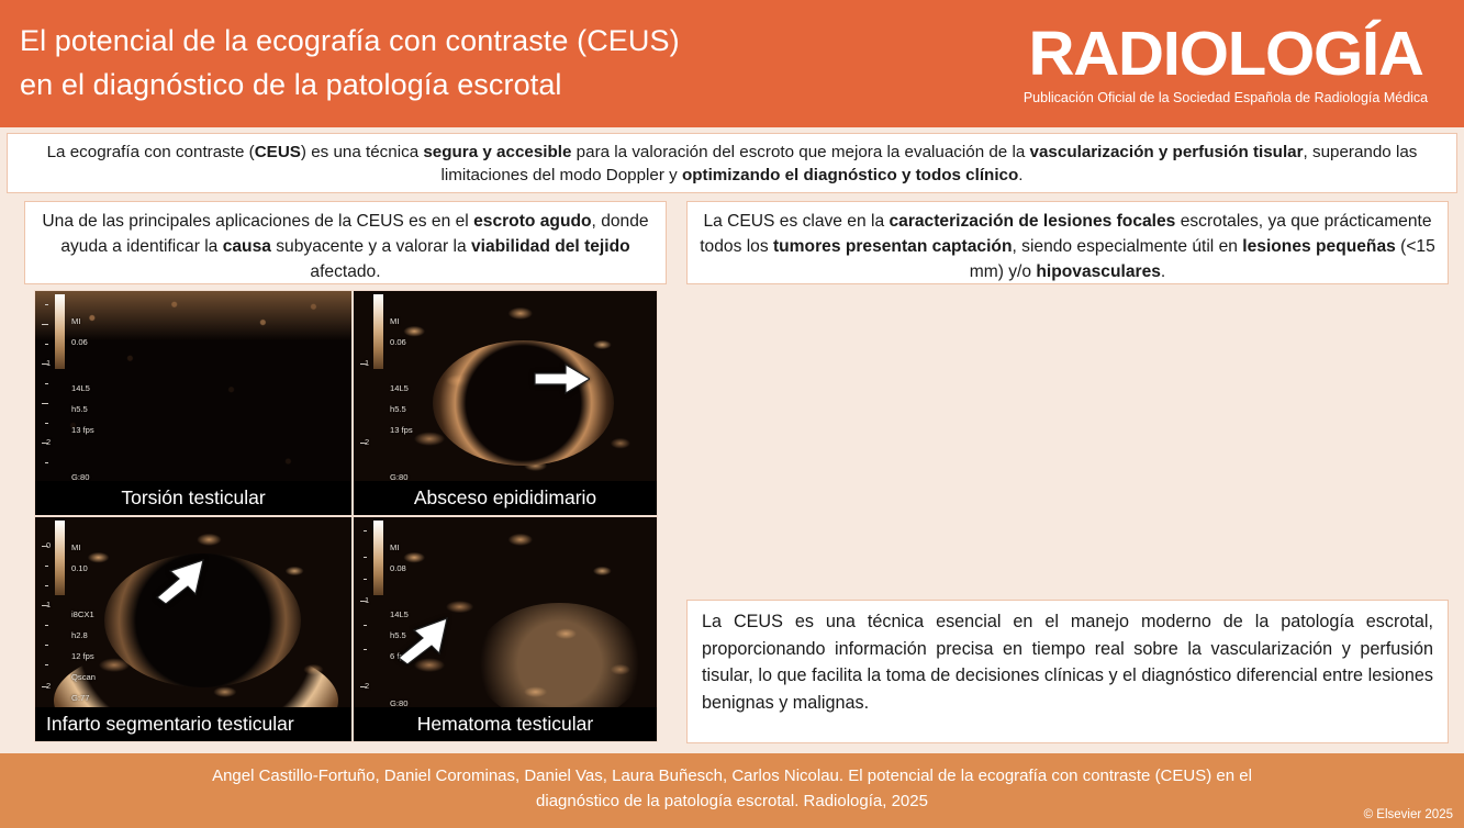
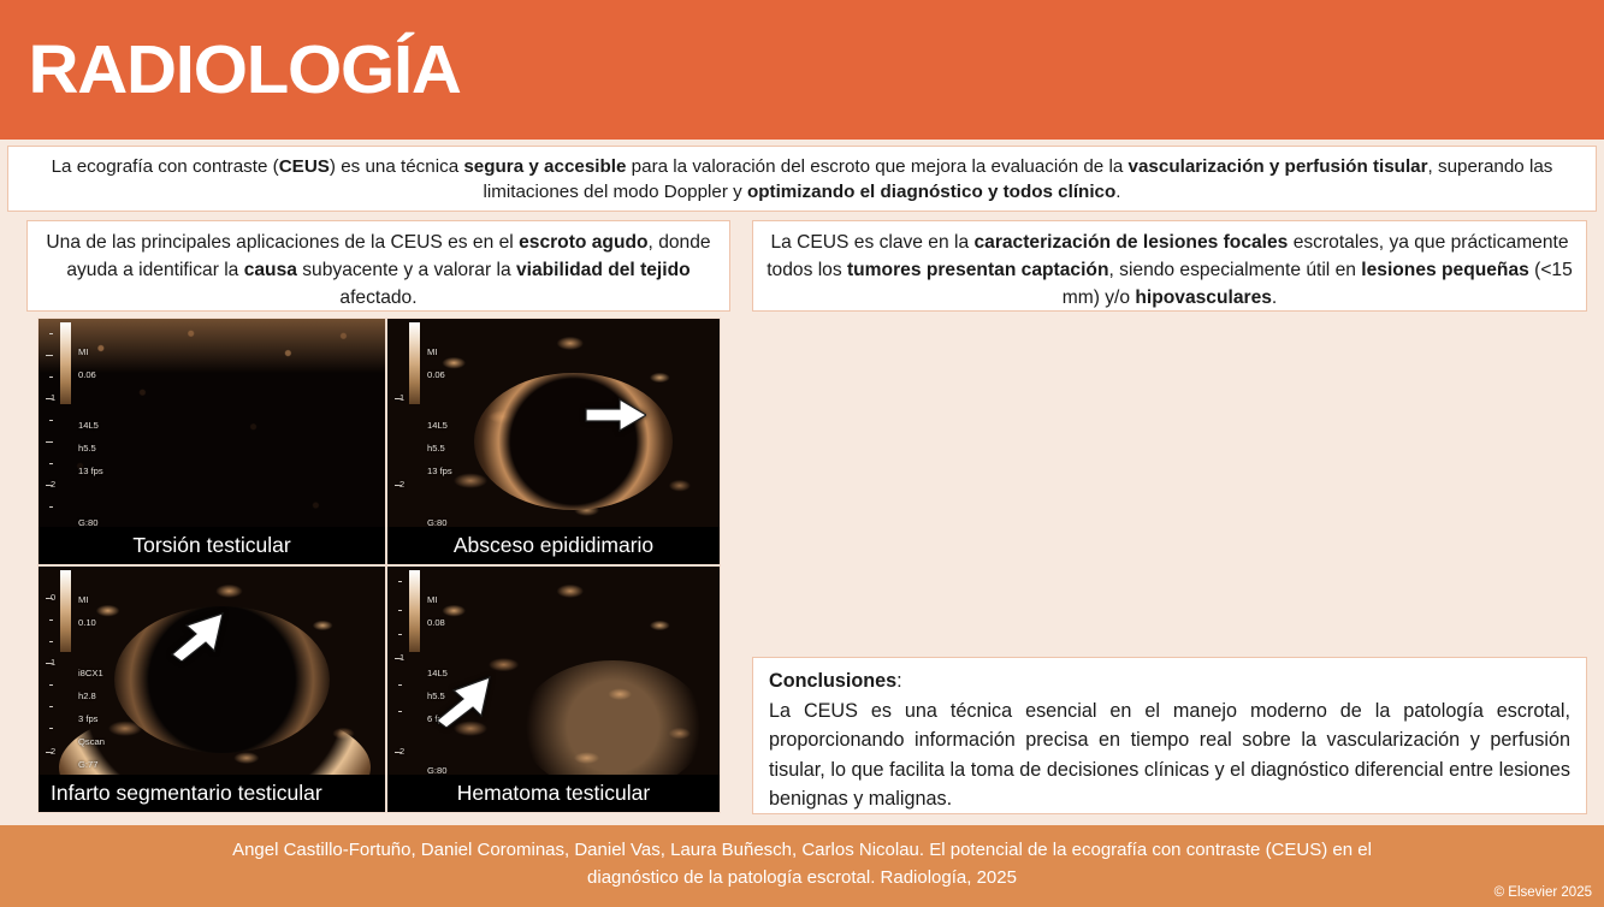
- El potencial de la ecografía con contraste (CEUS)
- en el diagnóstico de la patología escrotal
  RADIOLOGÍA
- Publicación Oficial de la Sociedad Española de Radiología Médica
  La ecografía con contraste (CEUS) es una técnica segura y accesible para la valoración del escroto que mejora la evaluación de la vascularización y perfusión tisular, superando las limitaciones del modo Doppler y optimizando el diagnóstico y todos clínico.
  Una de las principales aplicaciones de la CEUS es en el escroto agudo, donde ayuda a identificar la causa subyacente y a valorar la viabilidad del tejido afectado.
  La CEUS es clave en la caracterización de lesiones focales escrotales, ya que prácticamente todos los tumores presentan captación, siendo especialmente útil en lesiones pequeñas (<15 mm) y/o hipovasculares.
  1
  2
  MI
  0.06
  14L5
  h5.5
  13 fps
  G:80
  Torsión testicular
  1
  2
  MI
  0.06
  14L5
  h5.5
  13 fps
  G:80
  Absceso epididimario
  0
  1
  2
  MI
  0.10
  i8CX1
  h2.8
- 12 fps
+ 3 fps
  Qscan
  G:77
  Infarto segmentario testicular
  1
  2
  MI
  0.08
  14L5
  h5.5
  G:80
  Hematoma testicular
+ Conclusiones:
  La CEUS es una técnica esencial en el manejo moderno de la patología escrotal, proporcionando información precisa en tiempo real sobre la vascularización y perfusión tisular, lo que facilita la toma de decisiones clínicas y el diagnóstico diferencial entre lesiones benignas y malignas.
  Angel Castillo-Fortuño, Daniel Corominas, Daniel Vas, Laura Buñesch, Carlos Nicolau. El potencial de la ecografía con contraste (CEUS) en el
  diagnóstico de la patología escrotal. Radiología, 2025
  © Elsevier 2025
